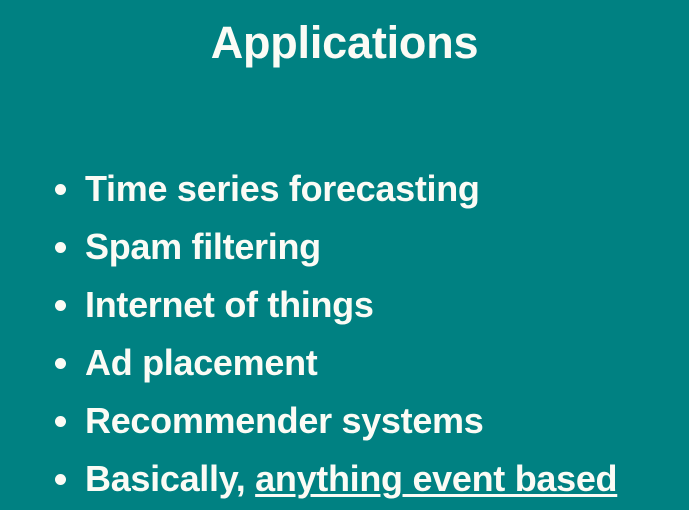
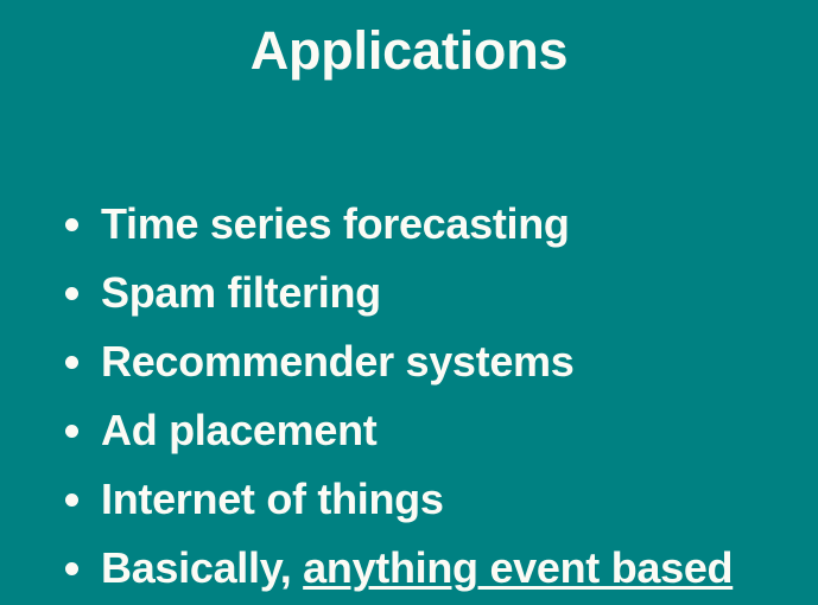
  Applications
  Time series forecasting
  Spam filtering
- Internet of things
+ Recommender systems
  Ad placement
- Recommender systems
+ Internet of things
  Basically, anything event based
